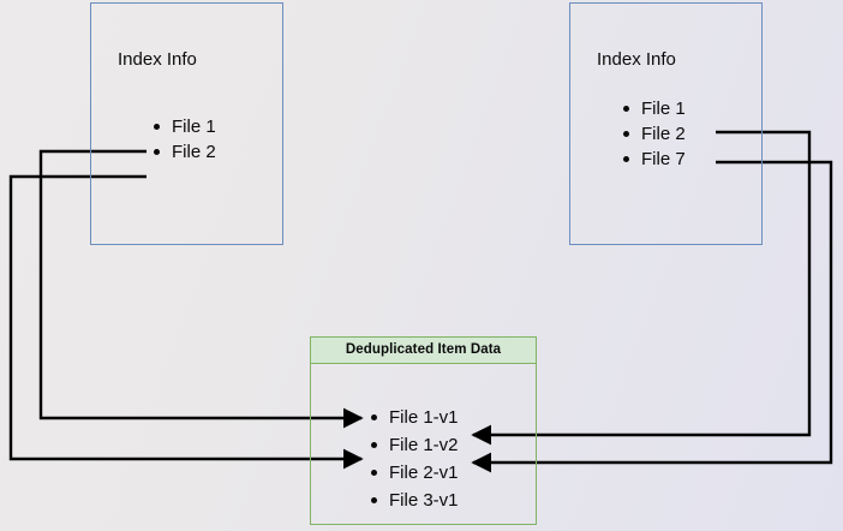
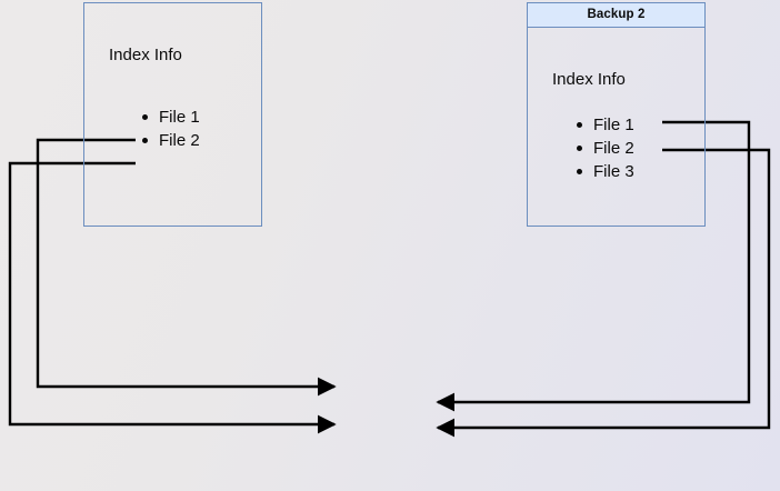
  Index Info
  File 1
  File 2
+ Backup 2
  Index Info
  File 1
  File 2
- File 7
+ File 3
- Deduplicated Item Data
- File 1-v1
- File 1-v2
- File 2-v1
- File 3-v1
